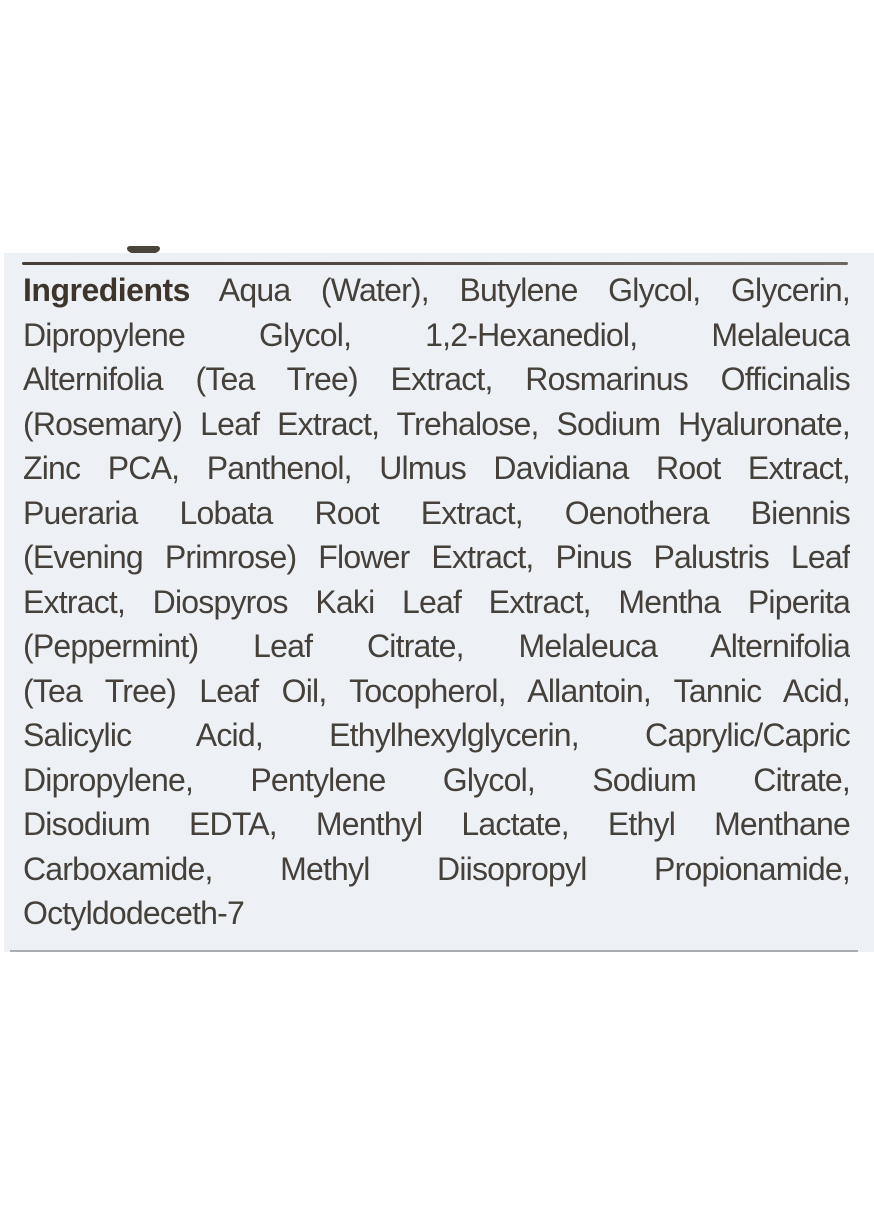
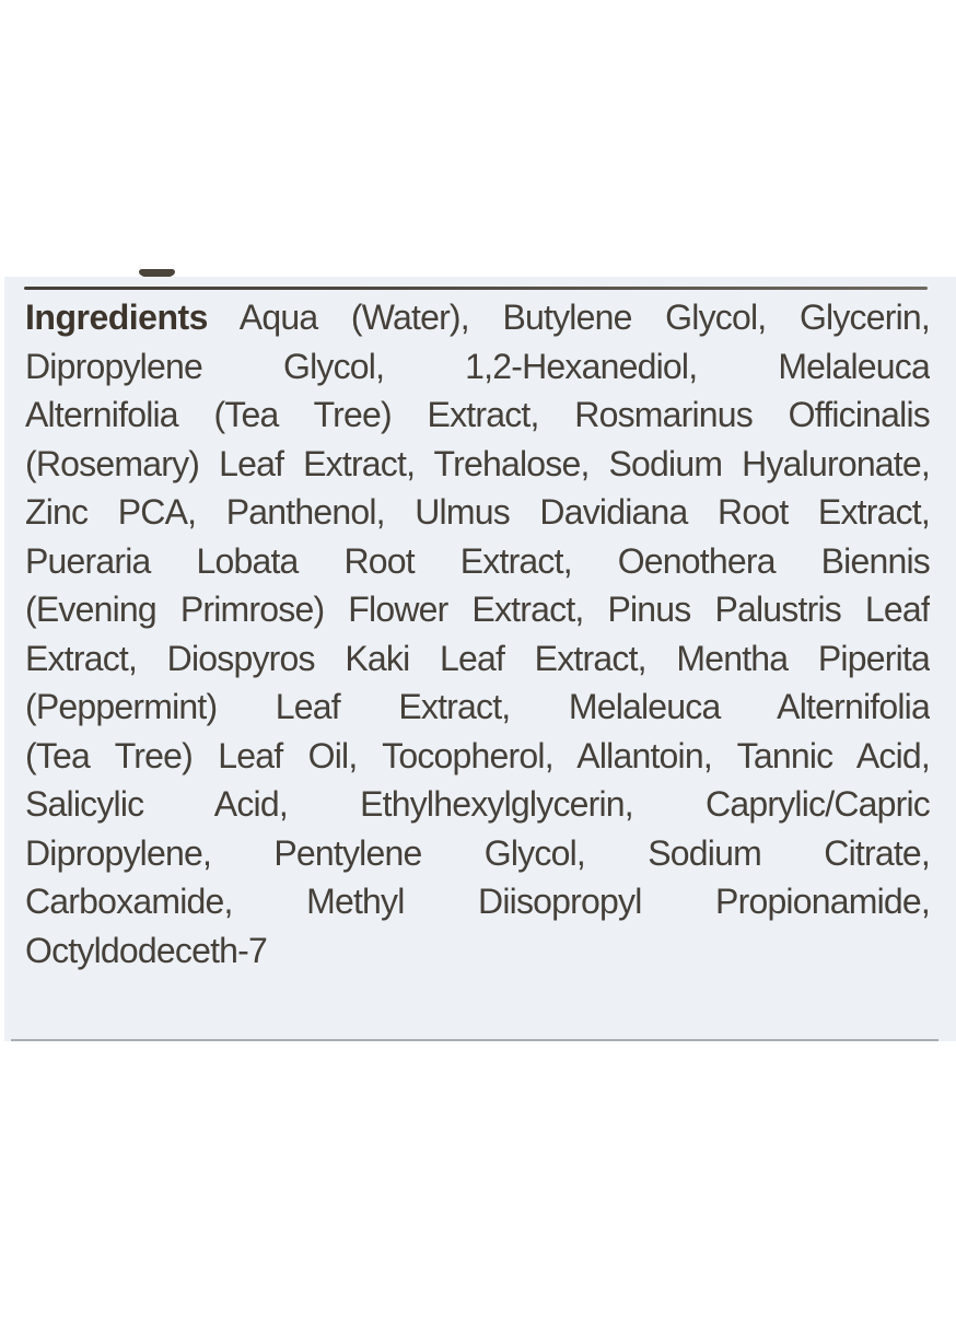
  Ingredients Aqua (Water), Butylene Glycol, Glycerin,
  Dipropylene Glycol, 1,2-Hexanediol, Melaleuca
  Alternifolia (Tea Tree) Extract, Rosmarinus Officinalis
  (Rosemary) Leaf Extract, Trehalose, Sodium Hyaluronate,
  Zinc PCA, Panthenol, Ulmus Davidiana Root Extract,
  Pueraria Lobata Root Extract, Oenothera Biennis
  (Evening Primrose) Flower Extract, Pinus Palustris Leaf
  Extract, Diospyros Kaki Leaf Extract, Mentha Piperita
- (Peppermint) Leaf Citrate, Melaleuca Alternifolia
+ (Peppermint) Leaf Extract, Melaleuca Alternifolia
  (Tea Tree) Leaf Oil, Tocopherol, Allantoin, Tannic Acid,
  Salicylic Acid, Ethylhexylglycerin, Caprylic/Capric
  Dipropylene, Pentylene Glycol, Sodium Citrate,
- Disodium EDTA, Menthyl Lactate, Ethyl Menthane
  Carboxamide, Methyl Diisopropyl Propionamide,
  Octyldodeceth-7
